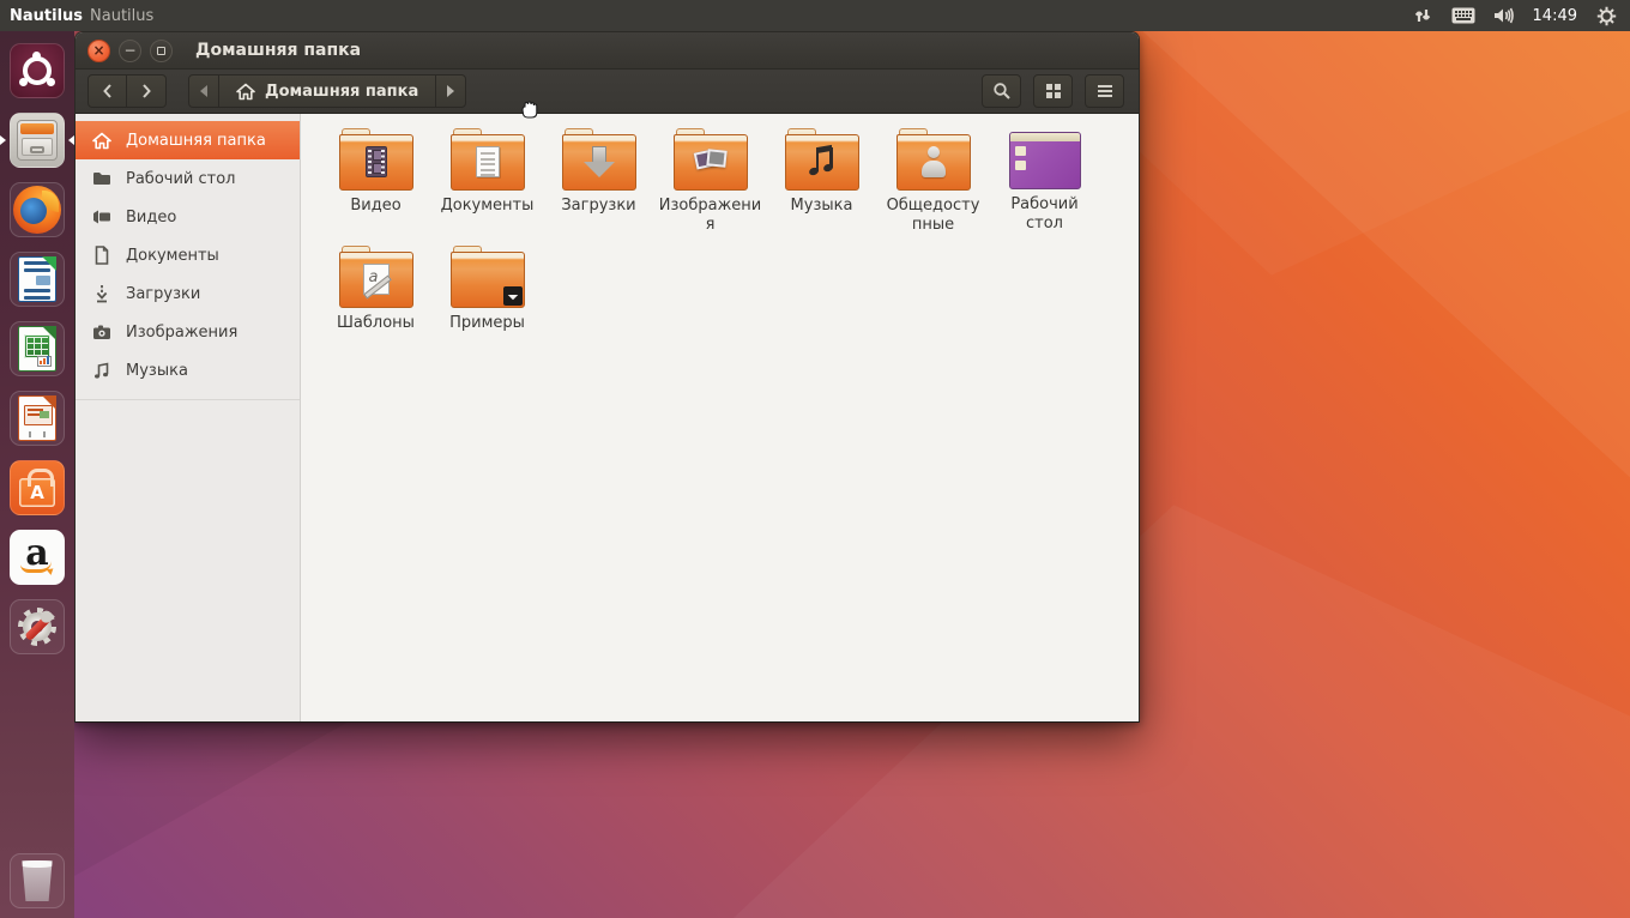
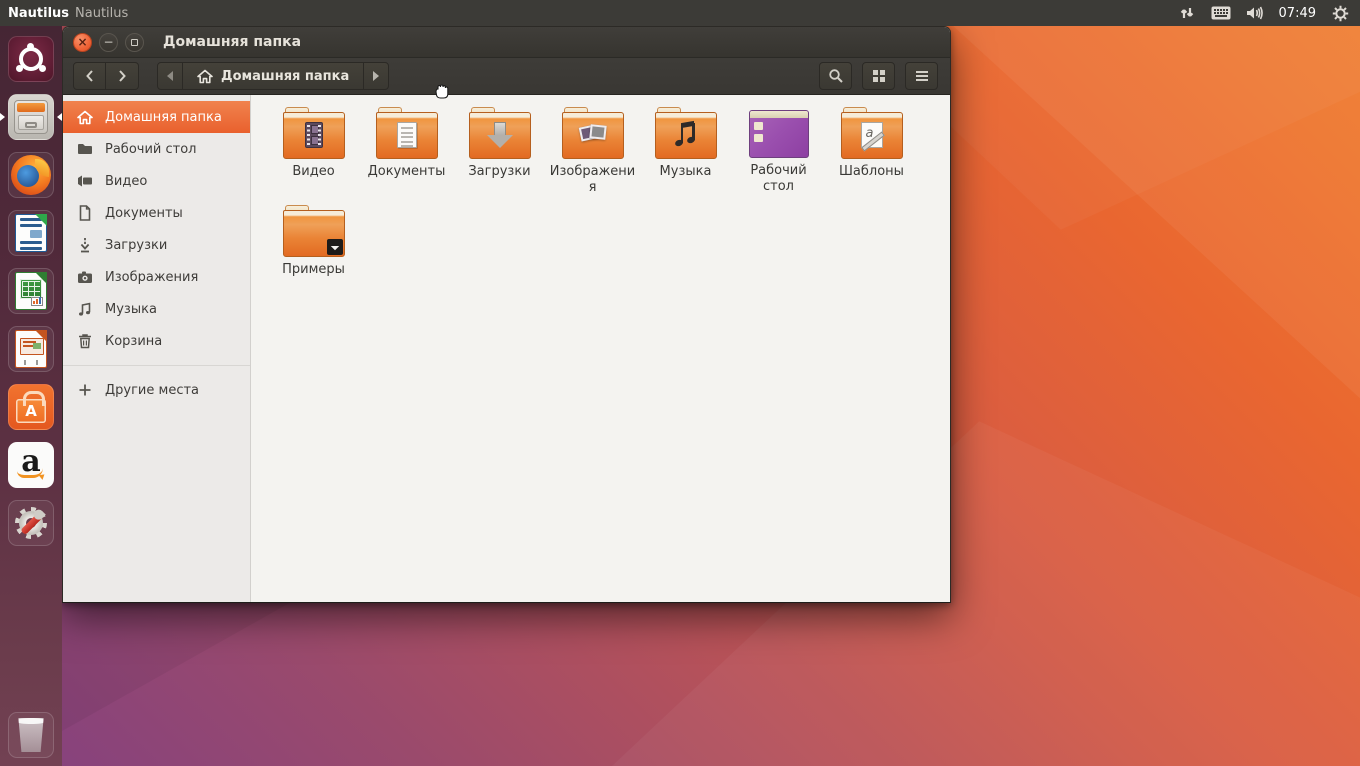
  Nautilus
  Nautilus
- 14:49
+ 07:49
  A
  a
  ×
  −
  Домашняя папка
  Домашняя папка
  Домашняя папка
  Рабочий стол
  Видео
  Документы
  Загрузки
  Изображения
  Музыка
+ Корзина
+ Другие места
  Видео
  Документы
  Загрузки
  Изображения
  Музыка
- Общедоступные
  Рабочий стол
  a
  Шаблоны
  Примеры
